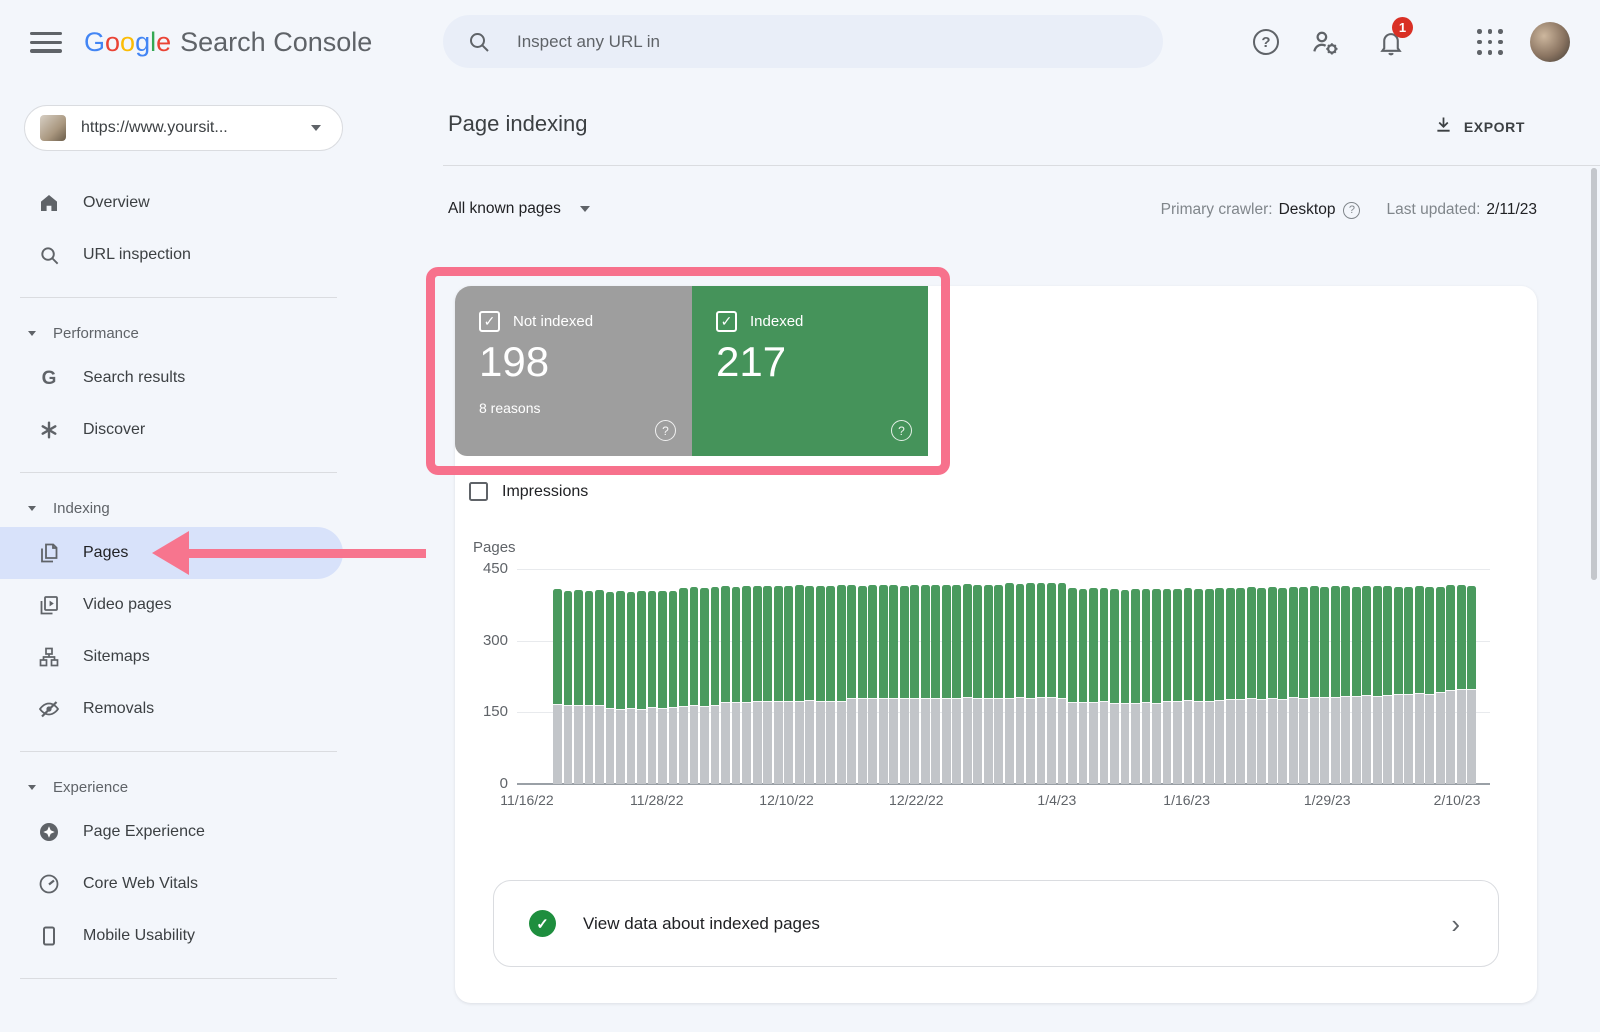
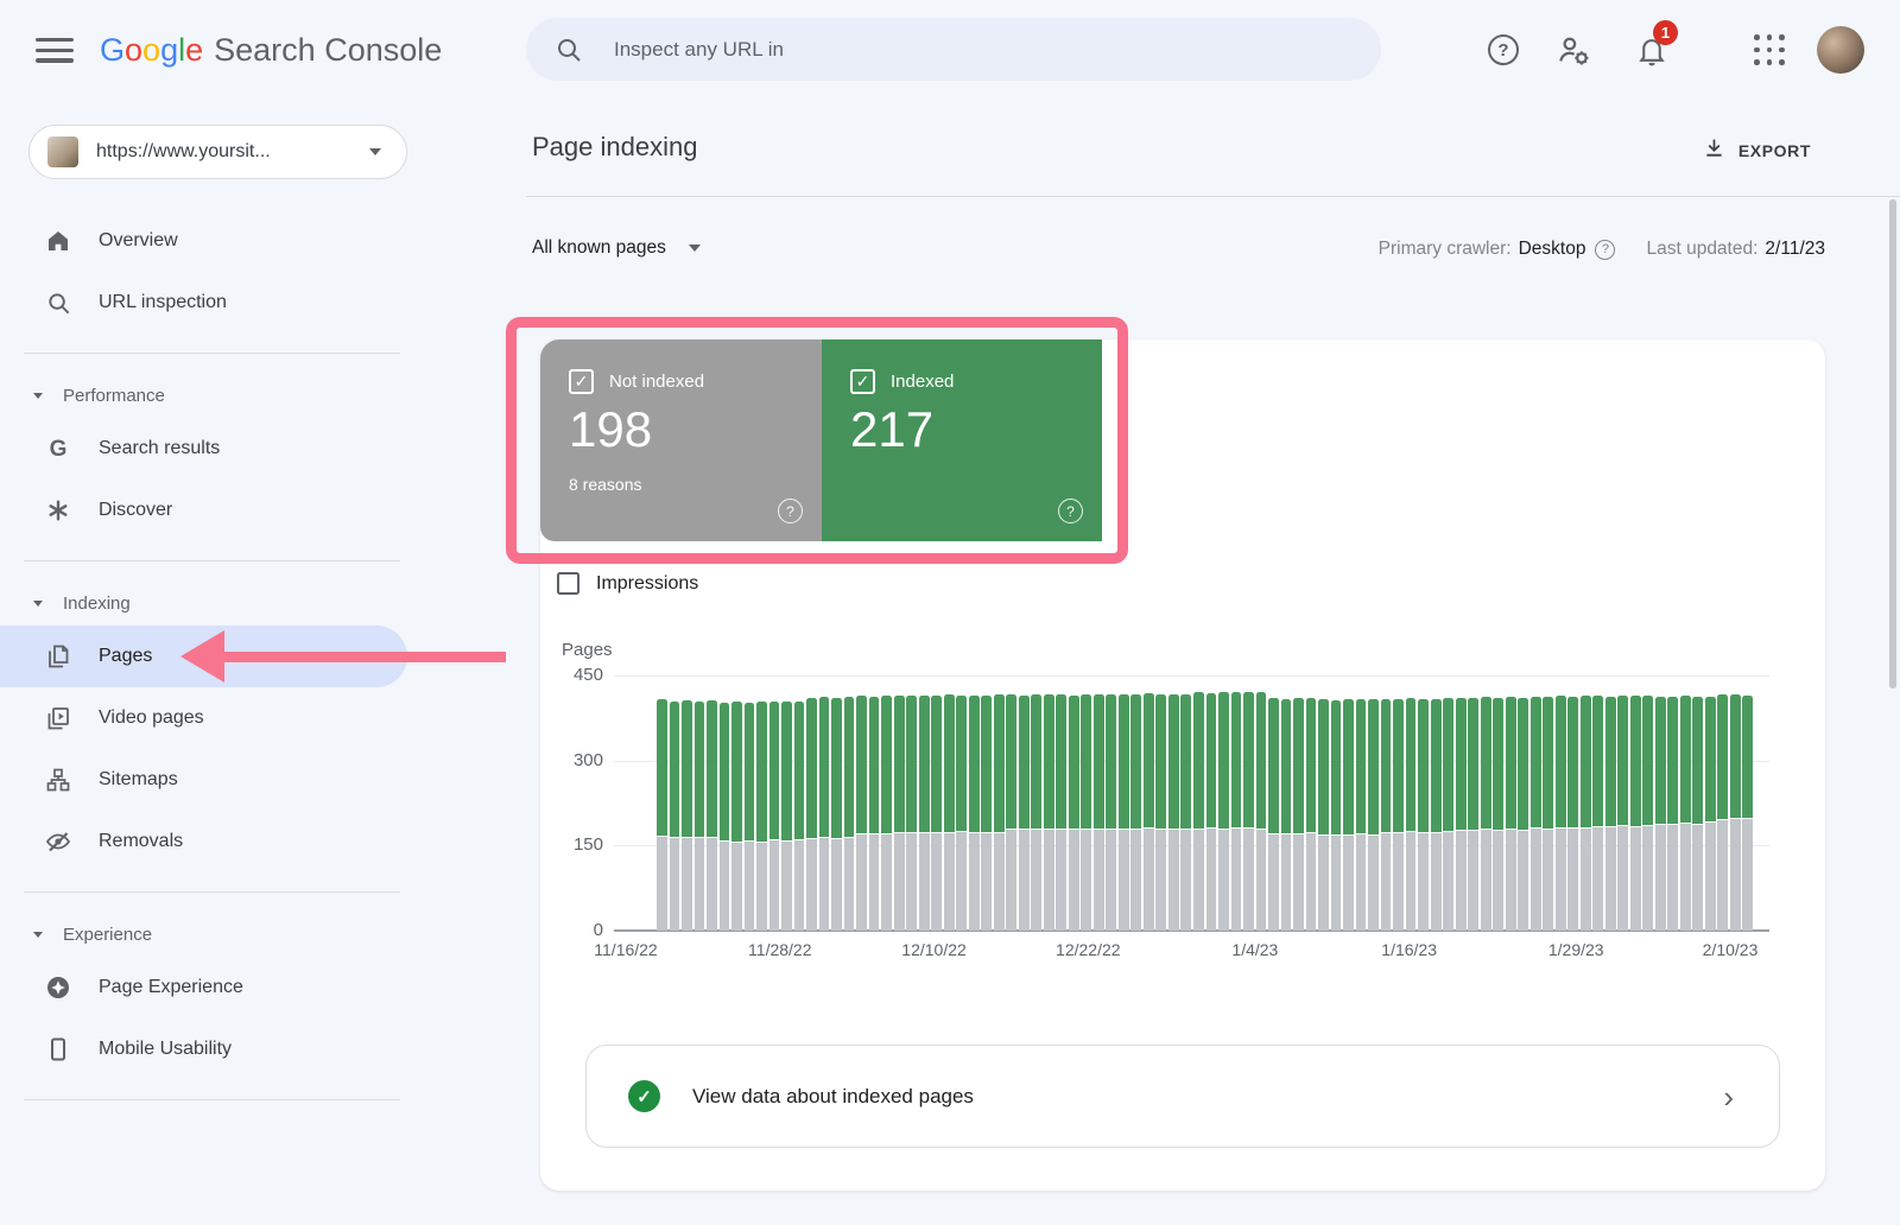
  Google
  Search Console
  Inspect any URL in
  ?
  1
  https://www.yoursit...
  Overview
  URL inspection
  Performance
  G
  Search results
  Discover
  Indexing
  Pages
  Video pages
  Sitemaps
  Removals
  Experience
  Page Experience
- Core Web Vitals
  Mobile Usability
  Page indexing
  EXPORT
  All known pages
  Primary crawler:
  Desktop
  ?
  Last updated:
  2/11/23
  ✓
  Not indexed
  198
  8 reasons
  ?
  ✓
  Indexed
  217
  ?
  Impressions
  Pages
  450
  300
  150
  0
  11/16/22
  11/28/22
  12/10/22
  12/22/22
  1/4/23
  1/16/23
  1/29/23
  2/10/23
  ✓
  View data about indexed pages
  ›
